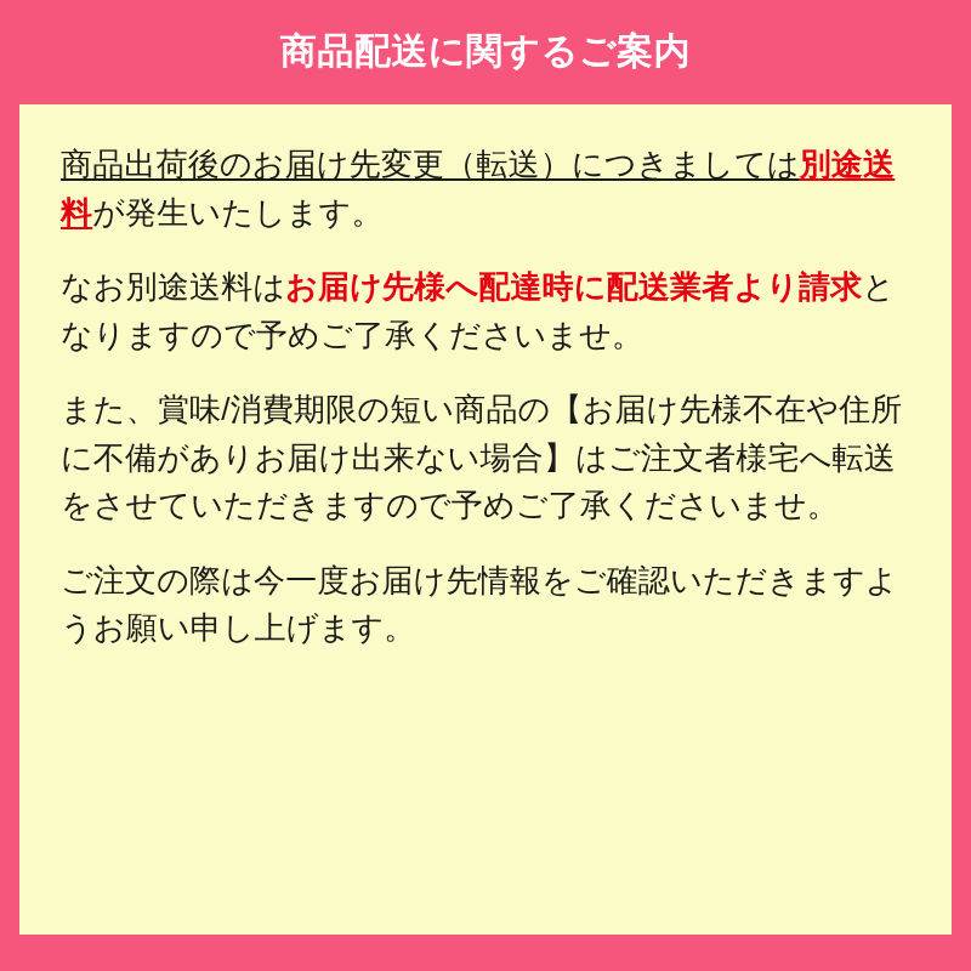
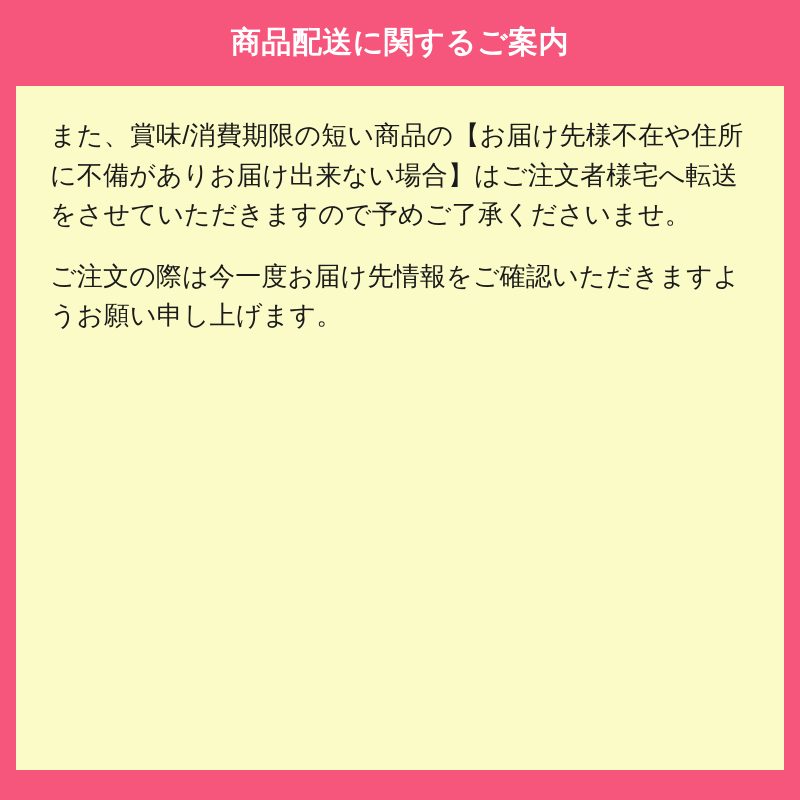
  商品配送に関するご案内
- 商品出荷後のお届け先変更（転送）につきましては別途送料が発生いたします。
- なお別途送料はお届け先様へ配達時に配送業者より請求となりますので予めご了承くださいませ。
  また、賞味/消費期限の短い商品の【お届け先様不在や住所に不備がありお届け出来ない場合】はご注文者様宅へ転送をさせていただきますので予めご了承くださいませ。
  ご注文の際は今一度お届け先情報をご確認いただきますようお願い申し上げます。
